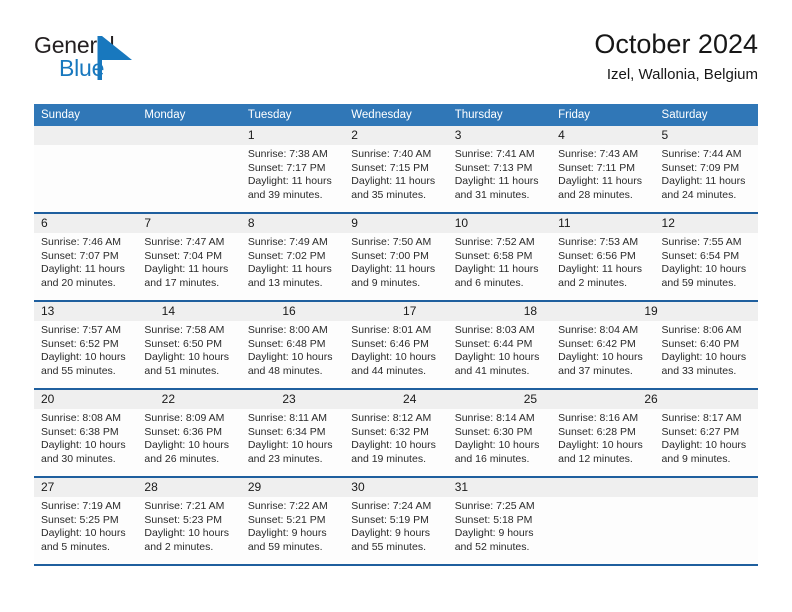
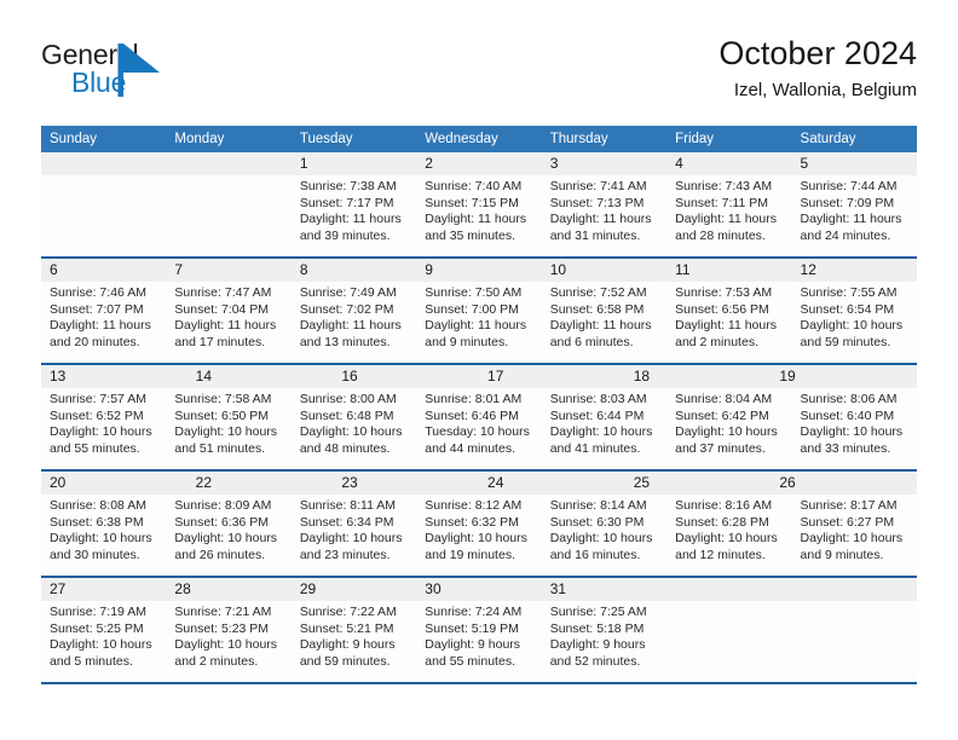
  Gener
  Blu
  October 2024
  Izel, Wallonia, Belgium
  Sunday
  Monday
  Tuesday
  Wednesday
  Thursday
  Friday
  Saturday
  1
  2
  3
  4
  5
  Sunrise: 7:38 AM
  Sunset: 7:17 PM
  Daylight: 11 hours and 39 minutes.
  Sunrise: 7:40 AM
  Sunset: 7:15 PM
  Daylight: 11 hours and 35 minutes.
  Sunrise: 7:41 AM
  Sunset: 7:13 PM
  Daylight: 11 hours and 31 minutes.
  Sunrise: 7:43 AM
  Sunset: 7:11 PM
  Daylight: 11 hours and 28 minutes.
  Sunrise: 7:44 AM
  Sunset: 7:09 PM
  Daylight: 11 hours and 24 minutes.
  6
  7
  8
  9
  10
  11
  12
  Sunrise: 7:46 AM
  Sunset: 7:07 PM
  Daylight: 11 hours and 20 minutes.
  Sunrise: 7:47 AM
  Sunset: 7:04 PM
  Daylight: 11 hours and 17 minutes.
  Sunrise: 7:49 AM
  Sunset: 7:02 PM
  Daylight: 11 hours and 13 minutes.
  Sunrise: 7:50 AM
  Sunset: 7:00 PM
  Daylight: 11 hours and 9 minutes.
  Sunrise: 7:52 AM
  Sunset: 6:58 PM
  Daylight: 11 hours and 6 minutes.
  Sunrise: 7:53 AM
  Sunset: 6:56 PM
  Daylight: 11 hours and 2 minutes.
  Sunrise: 7:55 AM
  Sunset: 6:54 PM
  Daylight: 10 hours and 59 minutes.
  13
  14
  16
  17
  18
  19
  Sunrise: 7:57 AM
  Sunset: 6:52 PM
  Daylight: 10 hours and 55 minutes.
  Sunrise: 7:58 AM
  Sunset: 6:50 PM
  Daylight: 10 hours and 51 minutes.
  Sunrise: 8:00 AM
  Sunset: 6:48 PM
  Daylight: 10 hours and 48 minutes.
  Sunrise: 8:01 AM
  Sunset: 6:46 PM
- Daylight: 10 hours and 44 minutes.
+ Tuesday: 10 hours and 44 minutes.
  Sunrise: 8:03 AM
  Sunset: 6:44 PM
  Daylight: 10 hours and 41 minutes.
  Sunrise: 8:04 AM
  Sunset: 6:42 PM
  Daylight: 10 hours and 37 minutes.
  Sunrise: 8:06 AM
  Sunset: 6:40 PM
  Daylight: 10 hours and 33 minutes.
  20
  22
  23
  24
  25
  26
  Sunrise: 8:08 AM
  Sunset: 6:38 PM
  Daylight: 10 hours and 30 minutes.
  Sunrise: 8:09 AM
  Sunset: 6:36 PM
  Daylight: 10 hours and 26 minutes.
  Sunrise: 8:11 AM
  Sunset: 6:34 PM
  Daylight: 10 hours and 23 minutes.
  Sunrise: 8:12 AM
  Sunset: 6:32 PM
  Daylight: 10 hours and 19 minutes.
  Sunrise: 8:14 AM
  Sunset: 6:30 PM
  Daylight: 10 hours and 16 minutes.
  Sunrise: 8:16 AM
  Sunset: 6:28 PM
  Daylight: 10 hours and 12 minutes.
  Sunrise: 8:17 AM
  Sunset: 6:27 PM
  Daylight: 10 hours and 9 minutes.
  27
  28
  29
  30
  31
  Sunrise: 7:19 AM
  Sunset: 5:25 PM
  Daylight: 10 hours and 5 minutes.
  Sunrise: 7:21 AM
  Sunset: 5:23 PM
  Daylight: 10 hours and 2 minutes.
  Sunrise: 7:22 AM
  Sunset: 5:21 PM
  Daylight: 9 hours and 59 minutes.
  Sunrise: 7:24 AM
  Sunset: 5:19 PM
  Daylight: 9 hours and 55 minutes.
  Sunrise: 7:25 AM
  Sunset: 5:18 PM
  Daylight: 9 hours and 52 minutes.
